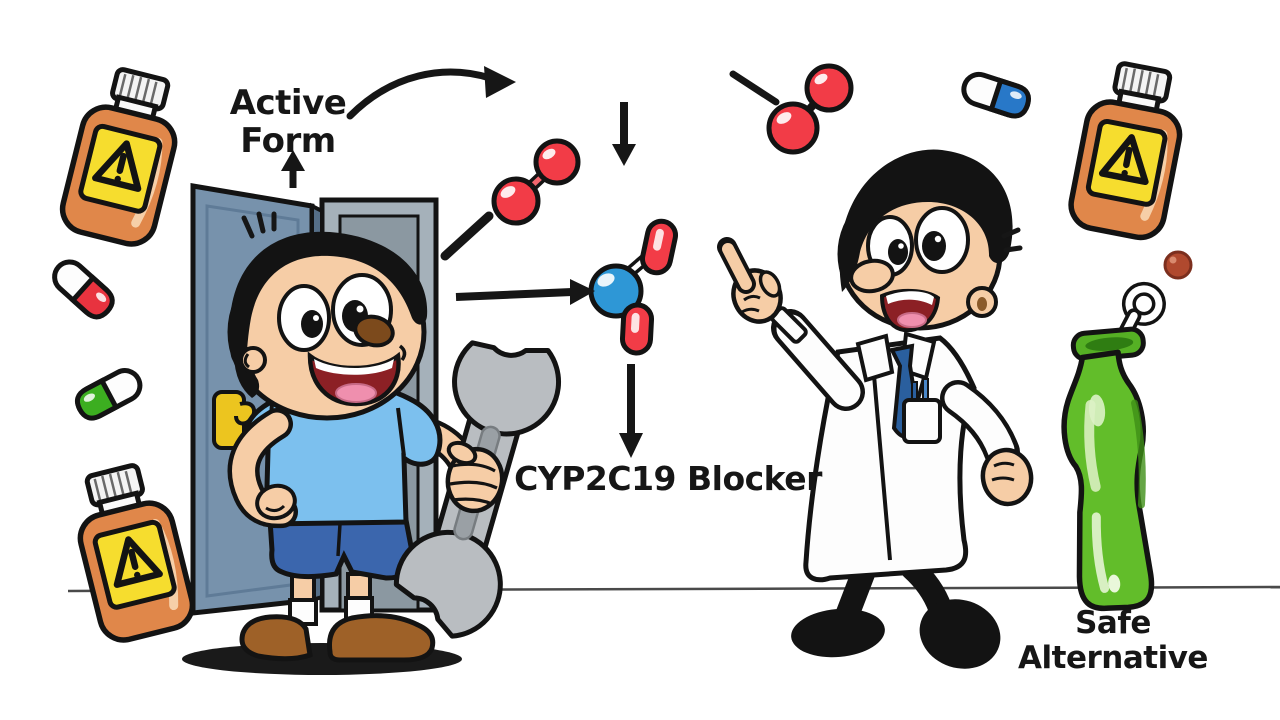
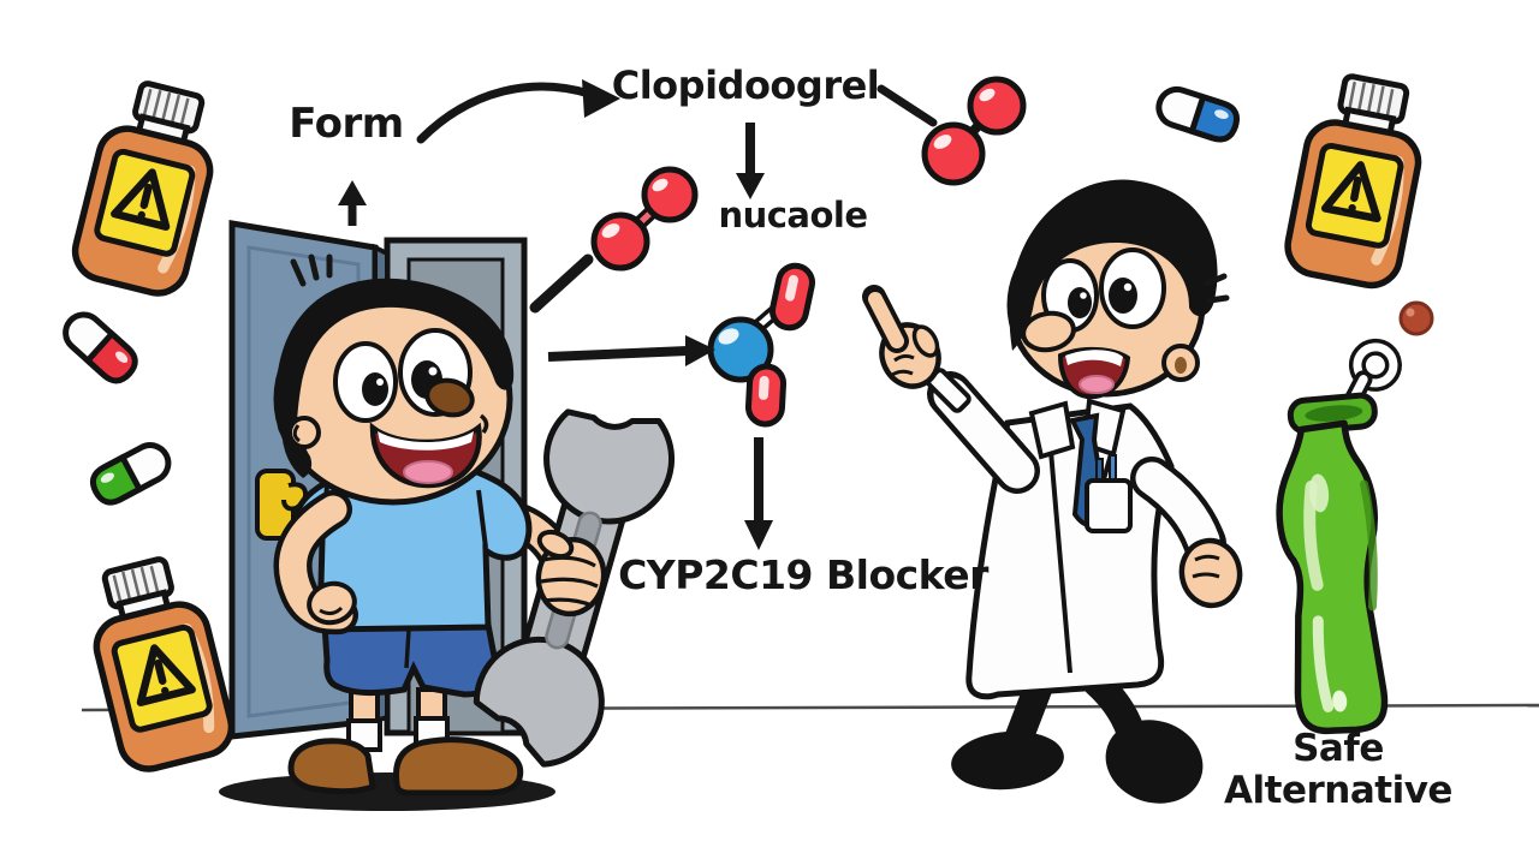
- Active
  Form
+ Clopidoogrel
+ nucaole
  CYP2C19 Blocker
  Safe
  Alternative
